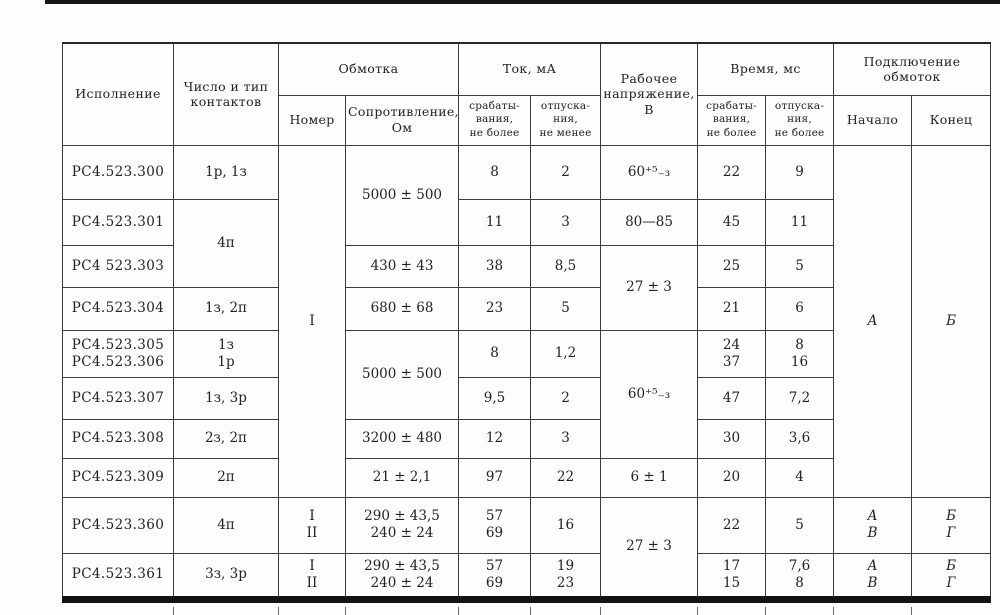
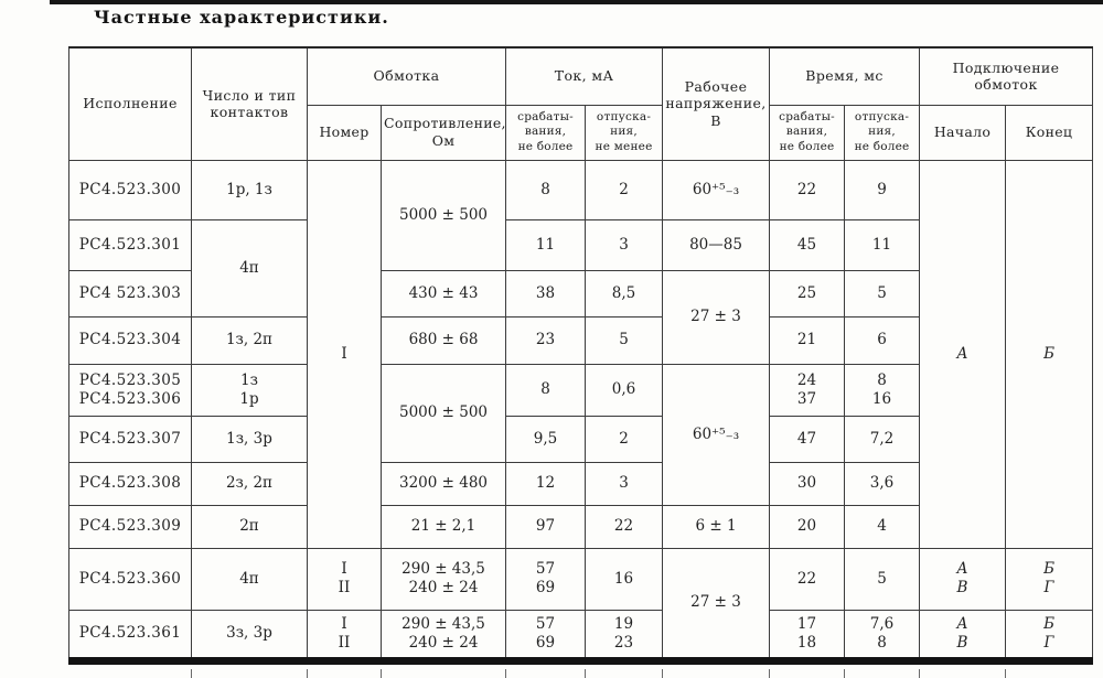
+ Частные характеристики.
  Исполнение	Число и тип контактов	Обмотка	Ток, мА	Рабочее напряжение, В	Время, мс	Подключение обмоток
  Номер	Сопротивление, Ом	срабаты- вания, не более	отпуска- ния, не менее	срабаты- вания, не более	отпуска- ния, не более	Начало	Конец
  РС4.523.300	1р, 1з	I	5000 ± 500	8	2	60⁺⁵₋₃	22	9	А	Б
  РС4.523.301	4п	11	3	80—85	45	11
  РС4 523.303	430 ± 43	38	8,5	27 ± 3	25	5
  РС4.523.304	1з, 2п	680 ± 68	23	5	21	6
- РС4.523.305 РС4.523.306	1з 1р	5000 ± 500	8	1,2	60⁺⁵₋₃	24 37	8 16
+ РС4.523.305 РС4.523.306	1з 1р	5000 ± 500	8	0,6	60⁺⁵₋₃	24 37	8 16
  РС4.523.307	1з, 3р	9,5	2	47	7,2
  РС4.523.308	2з, 2п	3200 ± 480	12	3	30	3,6
  РС4.523.309	2п	21 ± 2,1	97	22	6 ± 1	20	4
  РС4.523.360	4п	I II	290 ± 43,5 240 ± 24	57 69	16	27 ± 3	22	5	А В	Б Г
- РС4.523.361	3з, 3р	I II	290 ± 43,5 240 ± 24	57 69	19 23	17 15	7,6 8	А В	Б Г
+ РС4.523.361	3з, 3р	I II	290 ± 43,5 240 ± 24	57 69	19 23	17 18	7,6 8	А В	Б Г
